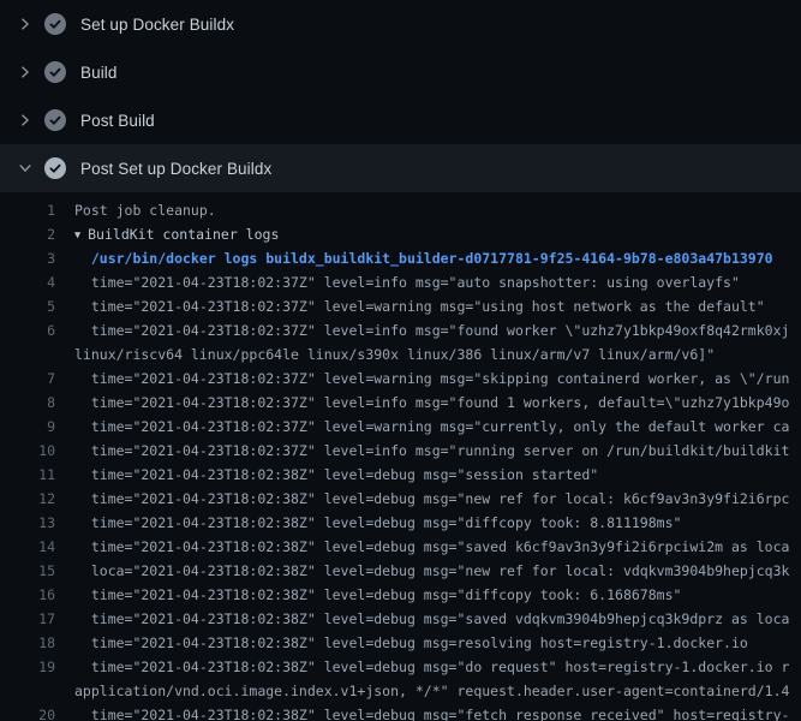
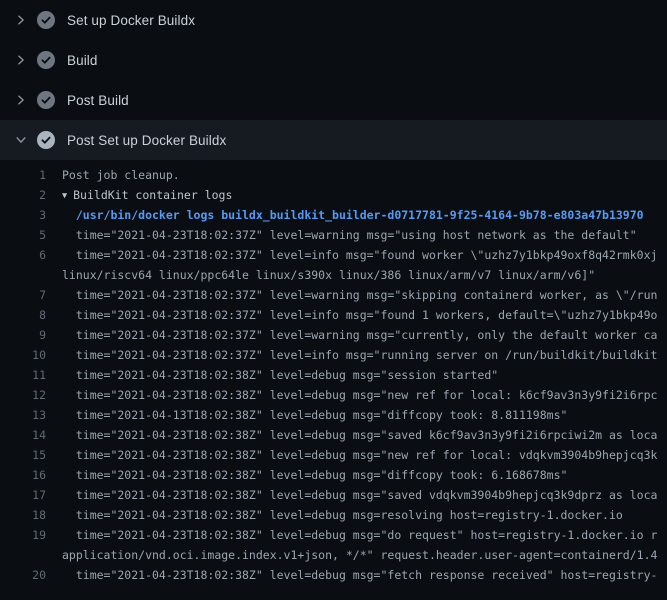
  Set up Docker Buildx
  Build
  Post Build
  Post Set up Docker Buildx
  1
  Post job cleanup.
  2
  ▼ BuildKit container logs
  3
  /usr/bin/docker logs buildx_buildkit_builder-d0717781-9f25-4164-9b78-e803a47b13970
- 4
- time="2021-04-23T18:02:37Z" level=info msg="auto snapshotter: using overlayfs"
  5
  time="2021-04-23T18:02:37Z" level=warning msg="using host network as the default"
  6
  time="2021-04-23T18:02:37Z" level=info msg="found worker \"uzhz7y1bkp49oxf8q42rmk0xj
  linux/riscv64 linux/ppc64le linux/s390x linux/386 linux/arm/v7 linux/arm/v6]"
  7
  time="2021-04-23T18:02:37Z" level=warning msg="skipping containerd worker, as \"/run
  8
  time="2021-04-23T18:02:37Z" level=info msg="found 1 workers, default=\"uzhz7y1bkp49o
  9
  time="2021-04-23T18:02:37Z" level=warning msg="currently, only the default worker ca
  10
  time="2021-04-23T18:02:37Z" level=info msg="running server on /run/buildkit/buildkit
  11
  time="2021-04-23T18:02:38Z" level=debug msg="session started"
  12
  time="2021-04-23T18:02:38Z" level=debug msg="new ref for local: k6cf9av3n3y9fi2i6rpc
  13
- time="2021-04-23T18:02:38Z" level=debug msg="diffcopy took: 8.811198ms"
+ time="2021-04-13T18:02:38Z" level=debug msg="diffcopy took: 8.811198ms"
  14
  time="2021-04-23T18:02:38Z" level=debug msg="saved k6cf9av3n3y9fi2i6rpciwi2m as loca
  15
- loca="2021-04-23T18:02:38Z" level=debug msg="new ref for local: vdqkvm3904b9hepjcq3k
+ time="2021-04-23T18:02:38Z" level=debug msg="new ref for local: vdqkvm3904b9hepjcq3k
  16
  time="2021-04-23T18:02:38Z" level=debug msg="diffcopy took: 6.168678ms"
  17
  time="2021-04-23T18:02:38Z" level=debug msg="saved vdqkvm3904b9hepjcq3k9dprz as loca
  18
  time="2021-04-23T18:02:38Z" level=debug msg=resolving host=registry-1.docker.io
  19
  time="2021-04-23T18:02:38Z" level=debug msg="do request" host=registry-1.docker.io r
  application/vnd.oci.image.index.v1+json, */*" request.header.user-agent=containerd/1.4
  20
  time="2021-04-23T18:02:38Z" level=debug msg="fetch response received" host=registry-
